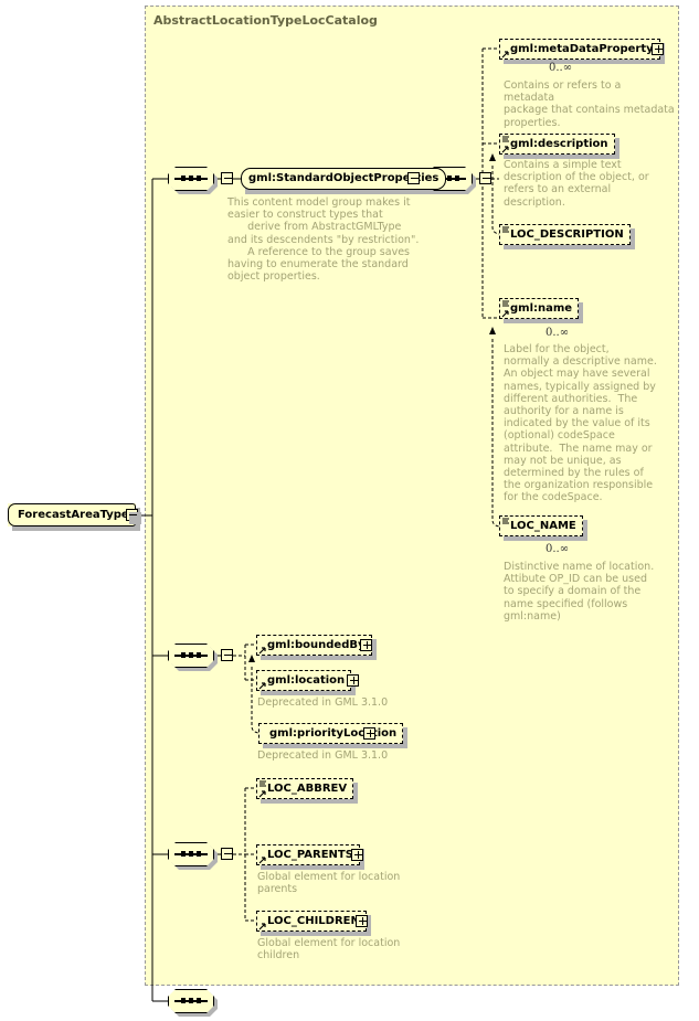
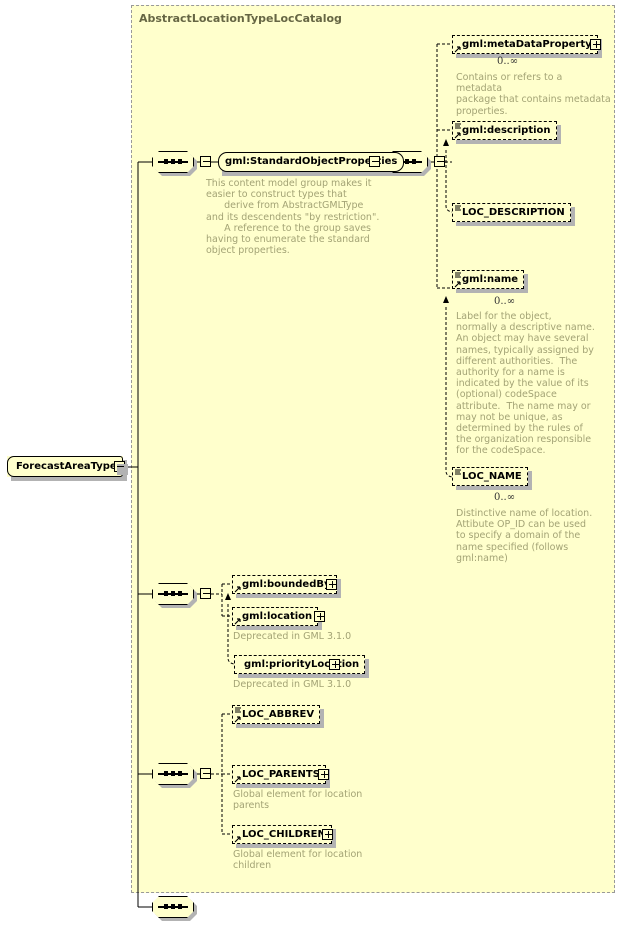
  AbstractLocationTypeLocCatalog
  ForecastAreaTyp
  gml:StandardObjectPropies
  This content model group makes it
  easier to construct types that
  derive from AbstractGMLType
  and its descendents "by restriction".
  A reference to the group saves
  having to enumerate the standard
  object properties.
  gml:metaDataProperty
  0..∞
  Contains or refers to a metadata
  package that contains metadata
  properties.
  gml:description
- Contains a simple text
- description of the object, or
- refers to an external
- description.
  LOC_DESCRIPTION
  gml:name
  0..∞
  Label for the object,
  normally a descriptive name.
  An object may have several
  names, typically assigned by
  different authorities. The
  authority for a name is
  indicated by the value of its
  (optional) codeSpace
  attribute. The name may or
  may not be unique, as
  determined by the rules of
  the organization responsible
  for the codeSpace.
  LOC_NAME
  0..∞
  Distinctive name of location.
  Attibute OP_ID can be used
  to specify a domain of the
  name specified (follows
  gml:name)
  gml:boundedB
  gml:location
  Deprecated in GML 3.1.0
  gml:priorityLocion
  Deprecated in GML 3.1.0
  LOC_ABBREV
  LOC_PARENTS
  Global element for location
  parents
  LOC_CHILDRE
  Global element for location
  children
